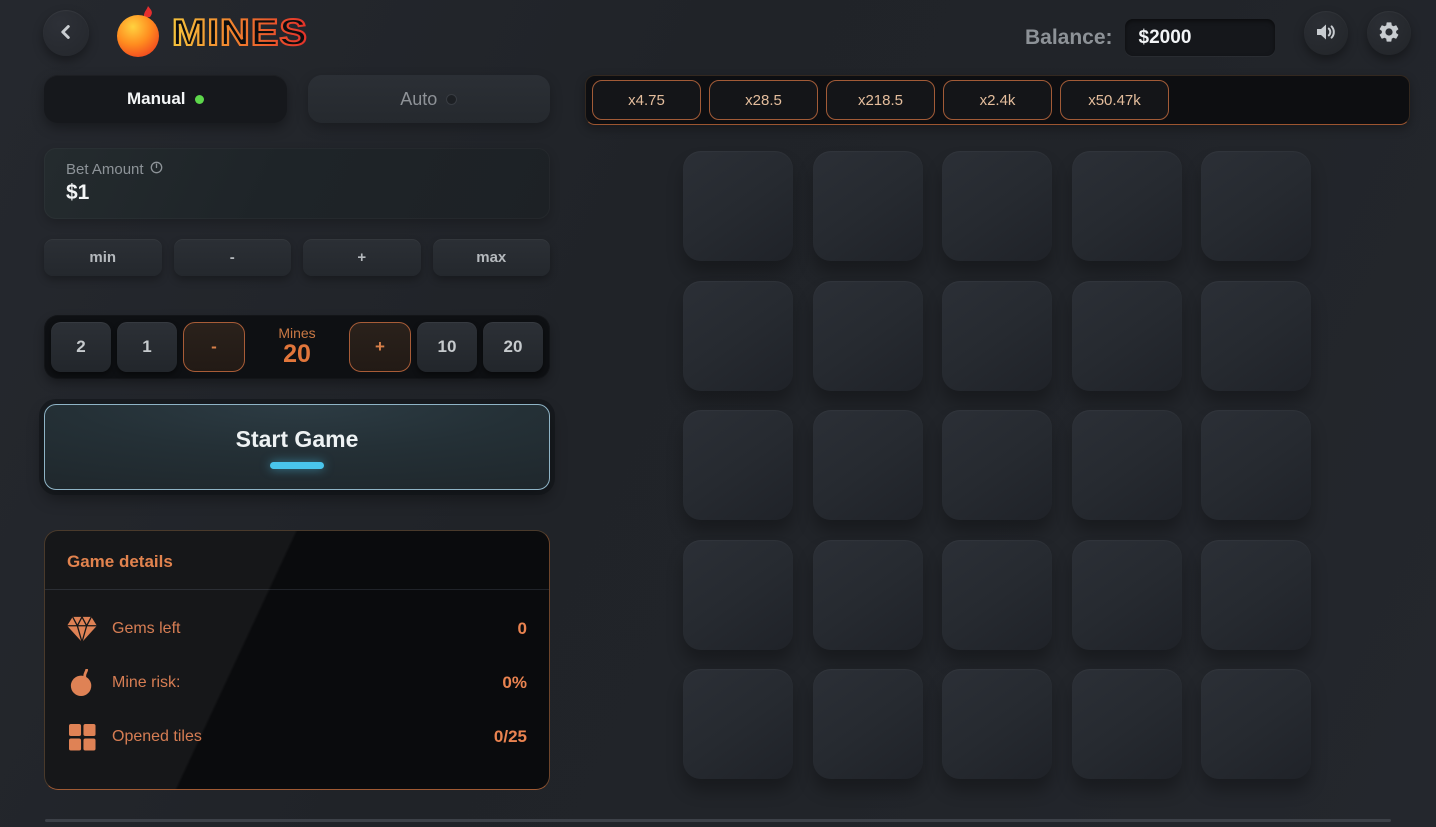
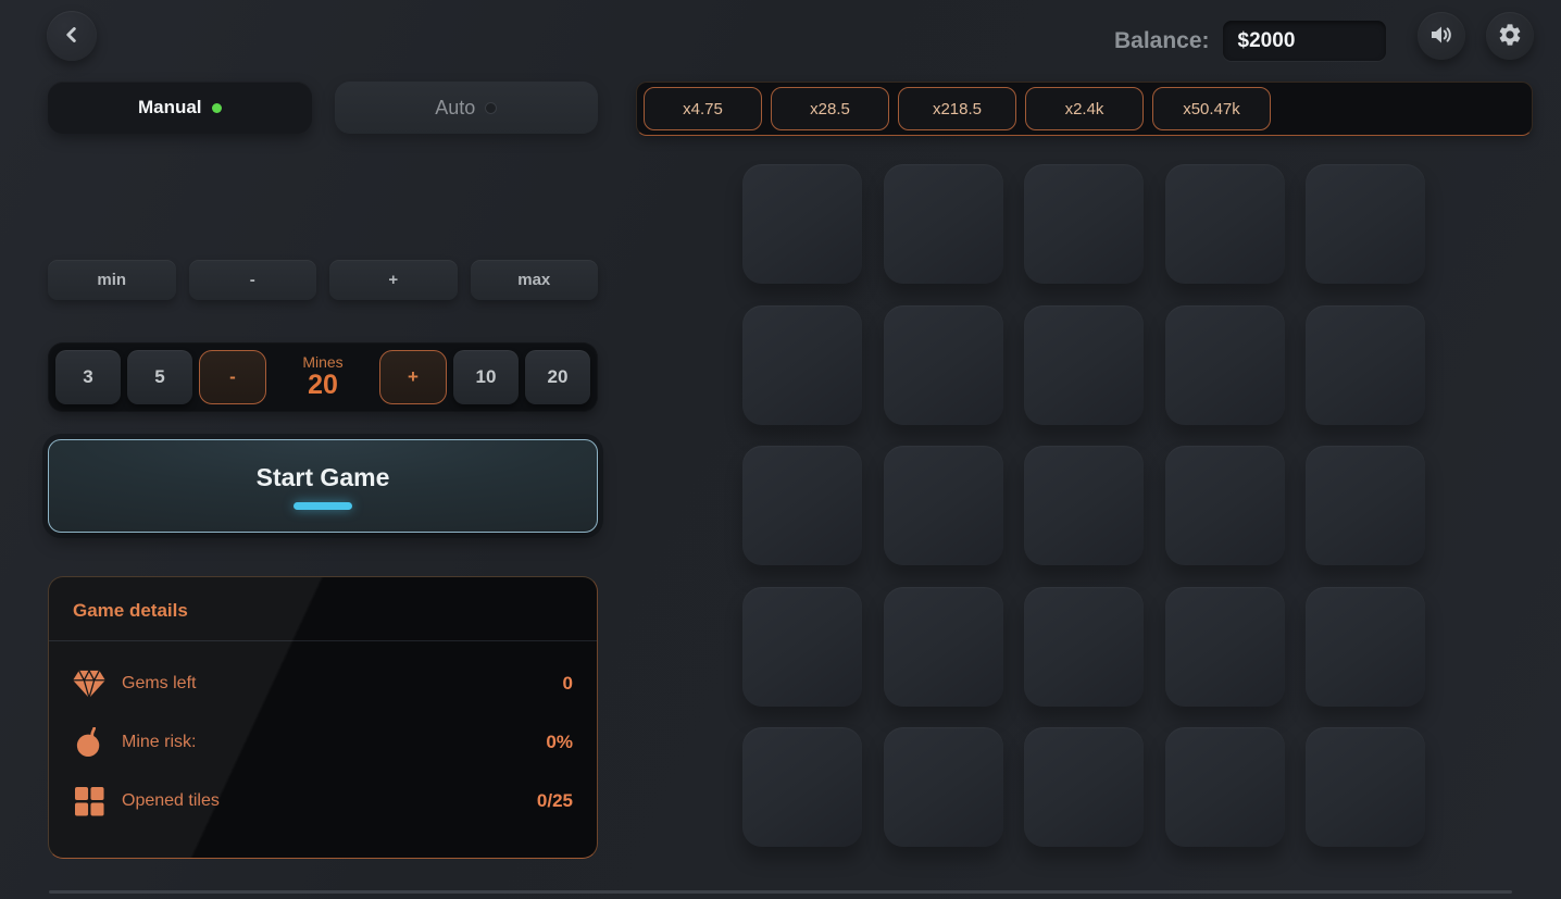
- MINES
  Balance:
  $2000
  Manual
  Auto
- Bet Amount
- $1
  min
  -
  +
  max
- 2
+ 3
- 1
+ 5
  -
  Mines
  20
  +
  10
  20
  Start Game
  x4.75
  x28.5
  x218.5
  x2.4k
  x50.47k
